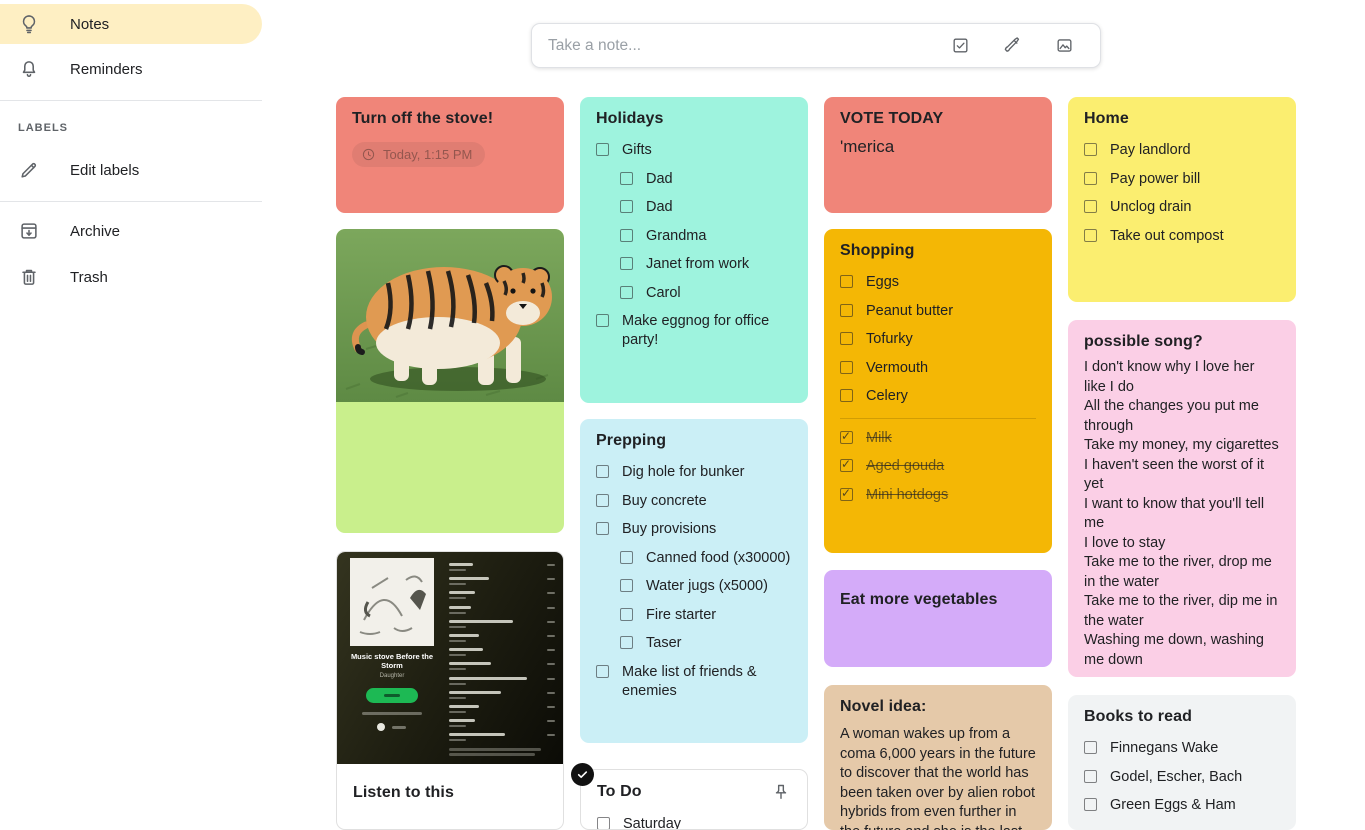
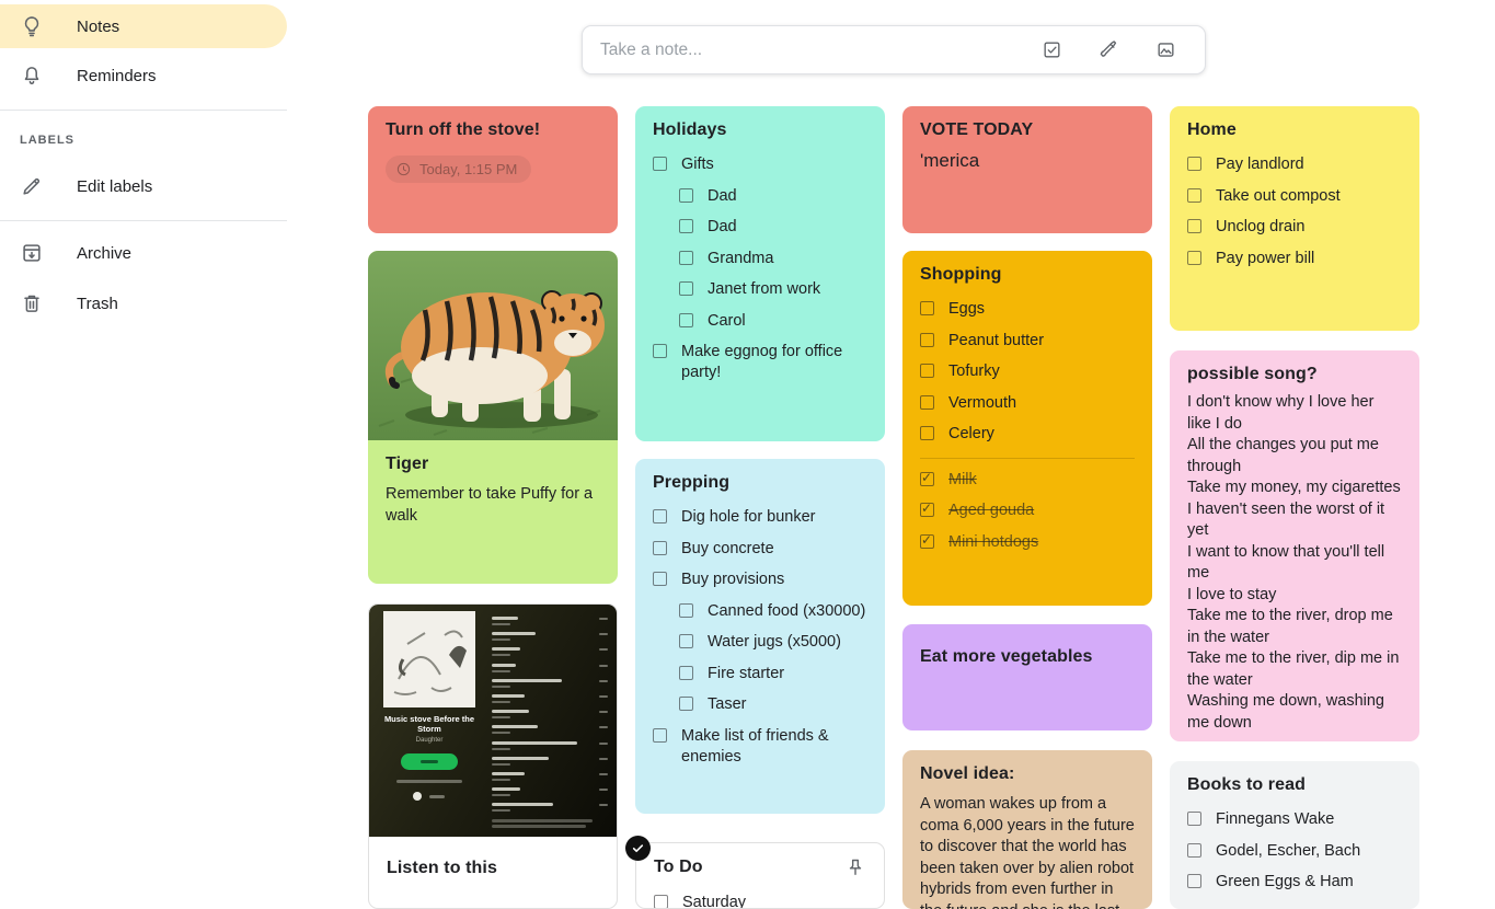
  Notes
  Reminders
  LABELS
  Edit labels
  Archive
  Trash
  Take a note...
  Turn off the stove!
  Today, 1:15 PM
+ Tiger
+ Remember to take Puffy for a walk
  Music stove Before the Storm
  Listen to this
  Holidays
  Gifts
  Dad
  Dad
  Grandma
  Janet from work
  Carol
  Make eggnog for office party!
  Prepping
  Dig hole for bunker
  Buy concrete
  Buy provisions
  Canned food (x30000)
  Water jugs (x5000)
  Fire starter
  Taser
  Make list of friends & enemies
  To Do
  Saturday
  VOTE TODAY
  'merica
  Shopping
  Eggs
  Peanut butter
  Tofurky
  Vermouth
  Celery
  Milk
  Aged gouda
  Mini hotdogs
  Eat more vegetables
  Novel idea:
  A woman wakes up from a coma 6,000 years in the future to discover that the world has been taken over by alien robot hybrids from even further in
  Home
  Pay landlord
- Pay power bill
+ Take out compost
  Unclog drain
- Take out compost
+ Pay power bill
  possible song?
  I don't know why I love her like I do
  All the changes you put me through
  Take my money, my cigarettes
  I haven't seen the worst of it yet
  I want to know that you'll tell me
  I love to stay
  Take me to the river, drop me in the water
  Take me to the river, dip me in the water
  Washing me down, washing me down
  Books to read
  Finnegans Wake
  Godel, Escher, Bach
  Green Eggs & Ham
